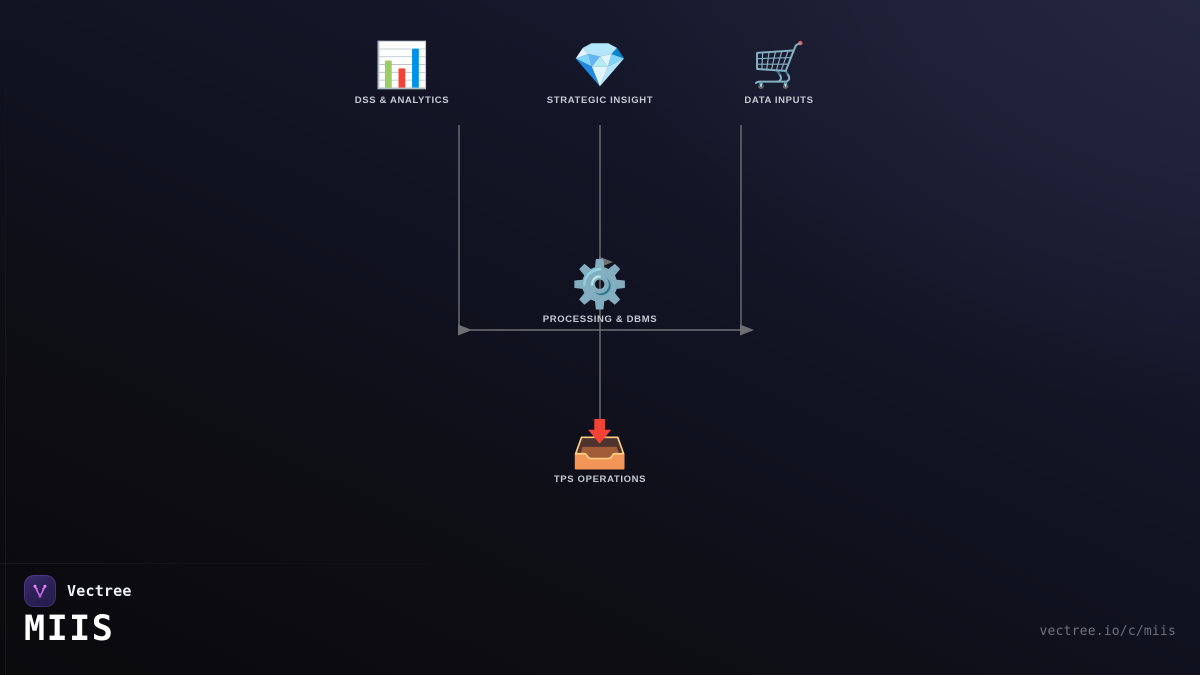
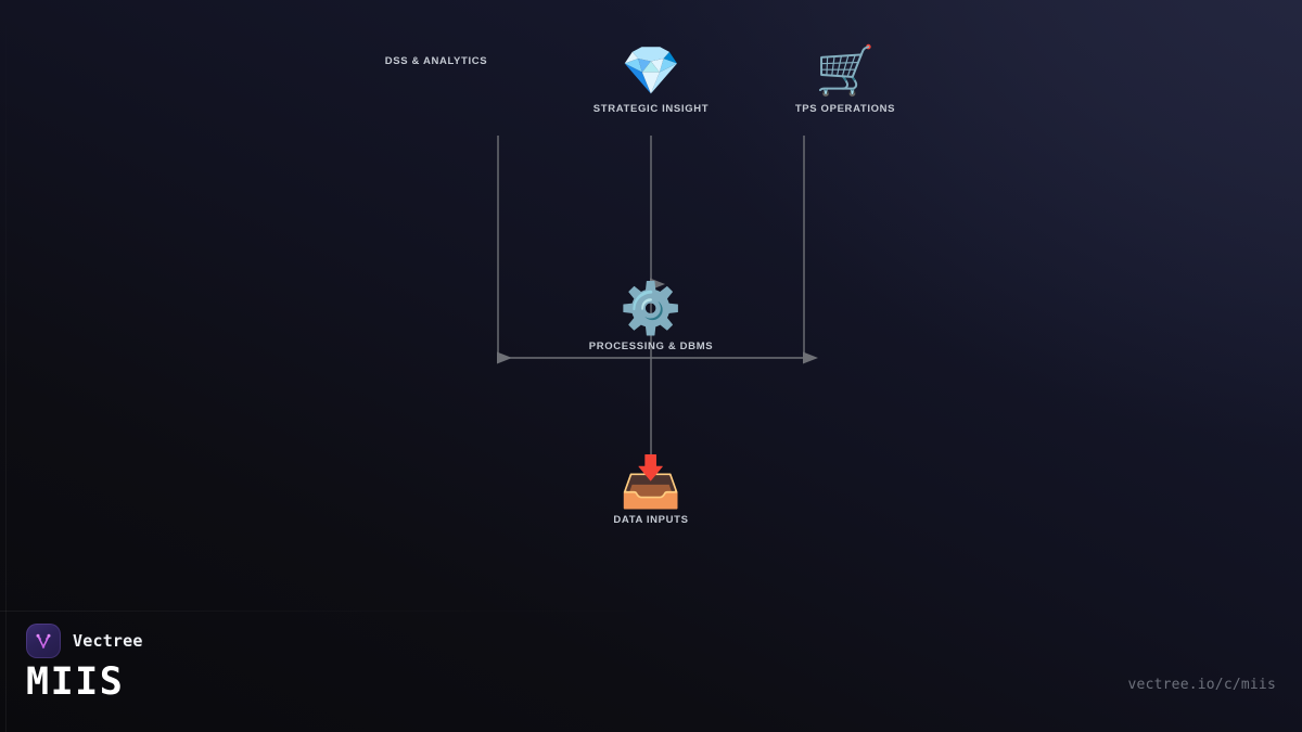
- 📊
  DSS & ANALYTICS
  💎
  STRATEGIC INSIGHT
  🛒
- DATA INPUTS
+ TPS OPERATIONS
  ⚙️
  PROCESSING & DBMS
  📥
- TPS OPERATIONS
+ DATA INPUTS
  Vectree
  MIIS
  vectree.io/c/miis
